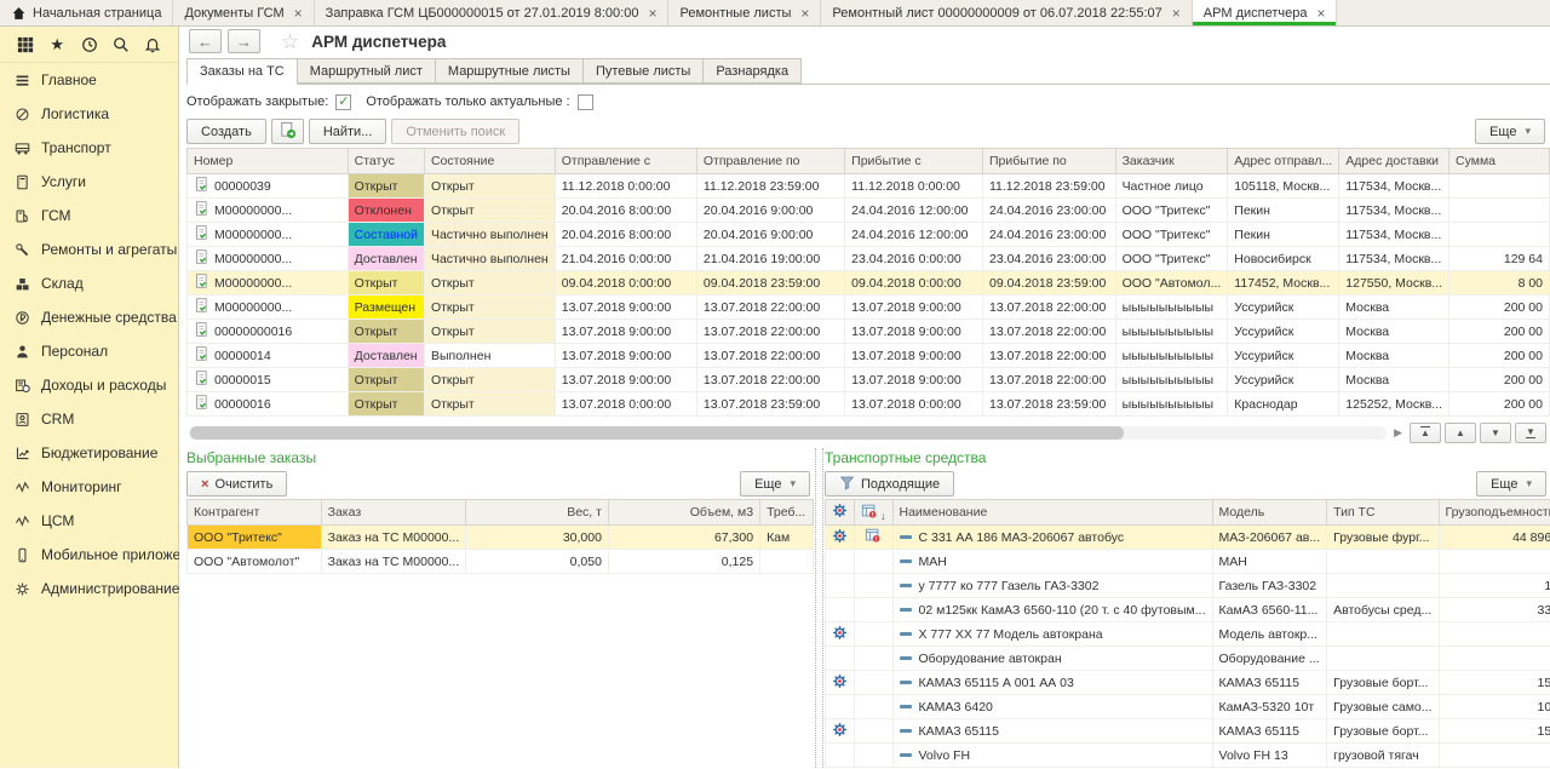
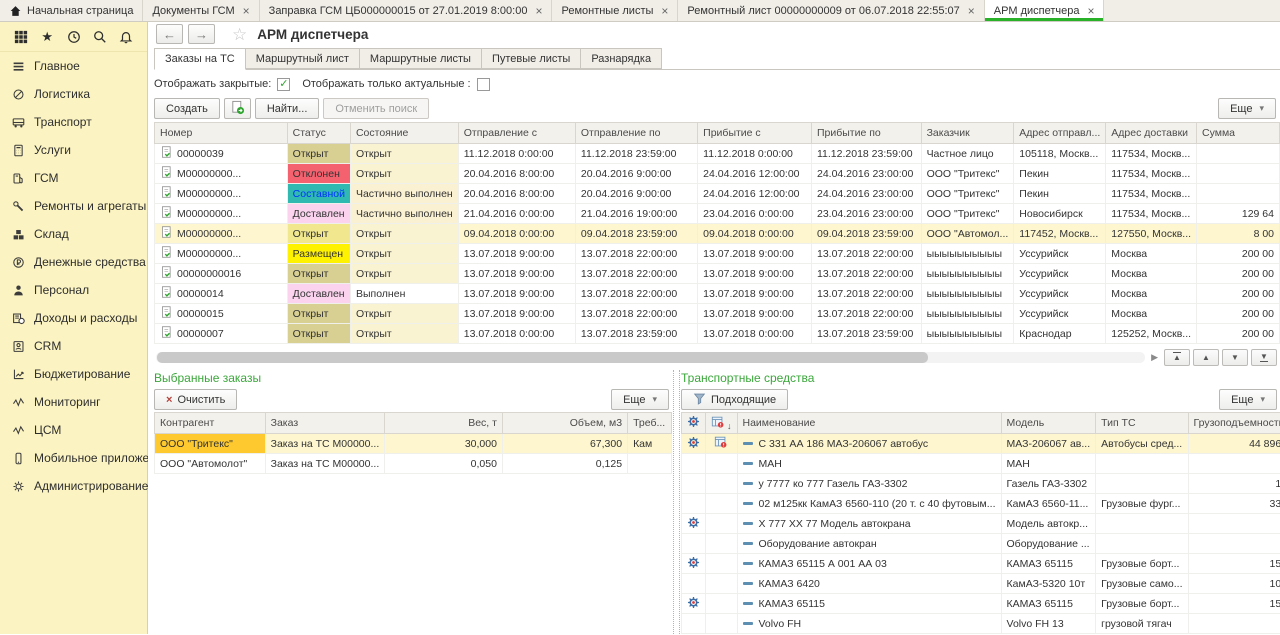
  Начальная страница
  Документы ГСМ
  ×
  Заправка ГСМ ЦБ000000015 от 27.01.2019 8:00:00
  ×
  Ремонтные листы
  ×
  Ремонтный лист 00000000009 от 06.07.2018 22:55:07
  ×
  АРМ диспетчера
  ×
  ★
  Главное
  Логистика
  Транспорт
  Услуги
  ГСМ
  Ремонты и агрегаты
  Склад
  Денежные средства
  Персонал
  Доходы и расходы
  CRM
  Бюджетирование
  Мониторинг
  ЦСМ
  Мобильное приложе
  Администрирование
  ←
  →
  ☆
  АРМ диспетчера
  Заказы на ТС
  Маршрутный лист
  Маршрутные листы
  Путевые листы
  Разнарядка
  Отображать закрытые:
  ✓
  Отображать только актуальные :
  Создать
  Найти...
  Отменить поиск
  Еще
  ▾
  Номер	Статус	Состояние	Отправление с	Отправление по	Прибытие с	Прибытие по	Заказчик	Адрес отправл...	Адрес доставки	Сумма
  00000039	Открыт	Открыт	11.12.2018 0:00:00	11.12.2018 23:59:00	11.12.2018 0:00:00	11.12.2018 23:59:00	Частное лицо	105118, Москв...	117534, Москв...
  М00000000...	Отклонен	Открыт	20.04.2016 8:00:00	20.04.2016 9:00:00	24.04.2016 12:00:00	24.04.2016 23:00:00	ООО "Тритекс"	Пекин	117534, Москв...
  М00000000...	Составной	Частично выполнен	20.04.2016 8:00:00	20.04.2016 9:00:00	24.04.2016 12:00:00	24.04.2016 23:00:00	ООО "Тритекс"	Пекин	117534, Москв...
  М00000000...	Доставлен	Частично выполнен	21.04.2016 0:00:00	21.04.2016 19:00:00	23.04.2016 0:00:00	23.04.2016 23:00:00	ООО "Тритекс"	Новосибирск	117534, Москв...	129 64
  М00000000...	Открыт	Открыт	09.04.2018 0:00:00	09.04.2018 23:59:00	09.04.2018 0:00:00	09.04.2018 23:59:00	ООО "Автомол...	117452, Москв...	127550, Москв...	8 00
  М00000000...	Размещен	Открыт	13.07.2018 9:00:00	13.07.2018 22:00:00	13.07.2018 9:00:00	13.07.2018 22:00:00	ыыыыыыыыыы	Уссурийск	Москва	200 00
  00000000016	Открыт	Открыт	13.07.2018 9:00:00	13.07.2018 22:00:00	13.07.2018 9:00:00	13.07.2018 22:00:00	ыыыыыыыыыы	Уссурийск	Москва	200 00
  00000014	Доставлен	Выполнен	13.07.2018 9:00:00	13.07.2018 22:00:00	13.07.2018 9:00:00	13.07.2018 22:00:00	ыыыыыыыыыы	Уссурийск	Москва	200 00
  00000015	Открыт	Открыт	13.07.2018 9:00:00	13.07.2018 22:00:00	13.07.2018 9:00:00	13.07.2018 22:00:00	ыыыыыыыыыы	Уссурийск	Москва	200 00
- 00000016	Открыт	Открыт	13.07.2018 0:00:00	13.07.2018 23:59:00	13.07.2018 0:00:00	13.07.2018 23:59:00	ыыыыыыыыыы	Краснодар	125252, Москв...	200 00
+ 00000007	Открыт	Открыт	13.07.2018 0:00:00	13.07.2018 23:59:00	13.07.2018 0:00:00	13.07.2018 23:59:00	ыыыыыыыыыы	Краснодар	125252, Москв...	200 00
  ▶
  ▲
  ▲
  ▼
  ▼
  Выбранные заказы
  ×
  Очистить
  Еще
  ▾
  Контрагент	Заказ	Вес, т	Объем, м3	Треб...
  ООО "Тритекс"	Заказ на ТС М00000...	30,000	67,300	Кам
  ООО "Автомолот"	Заказ на ТС М00000...	0,050	0,125
  Транспортные средства
  Подходящие
  Еще
  ▾
  	↓	Наименование	Модель	Тип ТС	Грузоподъемност
- 		С 331 АА 186 МАЗ-206067 автобус	МАЗ-206067 ав...	Грузовые фург...	44 896
+ 		С 331 АА 186 МАЗ-206067 автобус	МАЗ-206067 ав...	Автобусы сред...	44 896
  		МАН	МАН
  		у 7777 ко 777 Газель ГАЗ-3302	Газель ГАЗ-3302		1
- 		02 м125кк КамАЗ 6560-110 (20 т. с 40 футовым...	КамАЗ 6560-11...	Автобусы сред...	33
+ 		02 м125кк КамАЗ 6560-110 (20 т. с 40 футовым...	КамАЗ 6560-11...	Грузовые фург...	33
  		Х 777 ХХ 77 Модель автокрана	Модель автокр...
  		Оборудование автокран	Оборудование ...
  		КАМАЗ 65115 А 001 АА 03	КАМАЗ 65115	Грузовые борт...	15
  		КАМАЗ 6420	КамАЗ-5320 10т	Грузовые само...	10
  		КАМАЗ 65115	КАМАЗ 65115	Грузовые борт...	15
  		Volvo FH	Volvo FH 13	грузовой тягач
